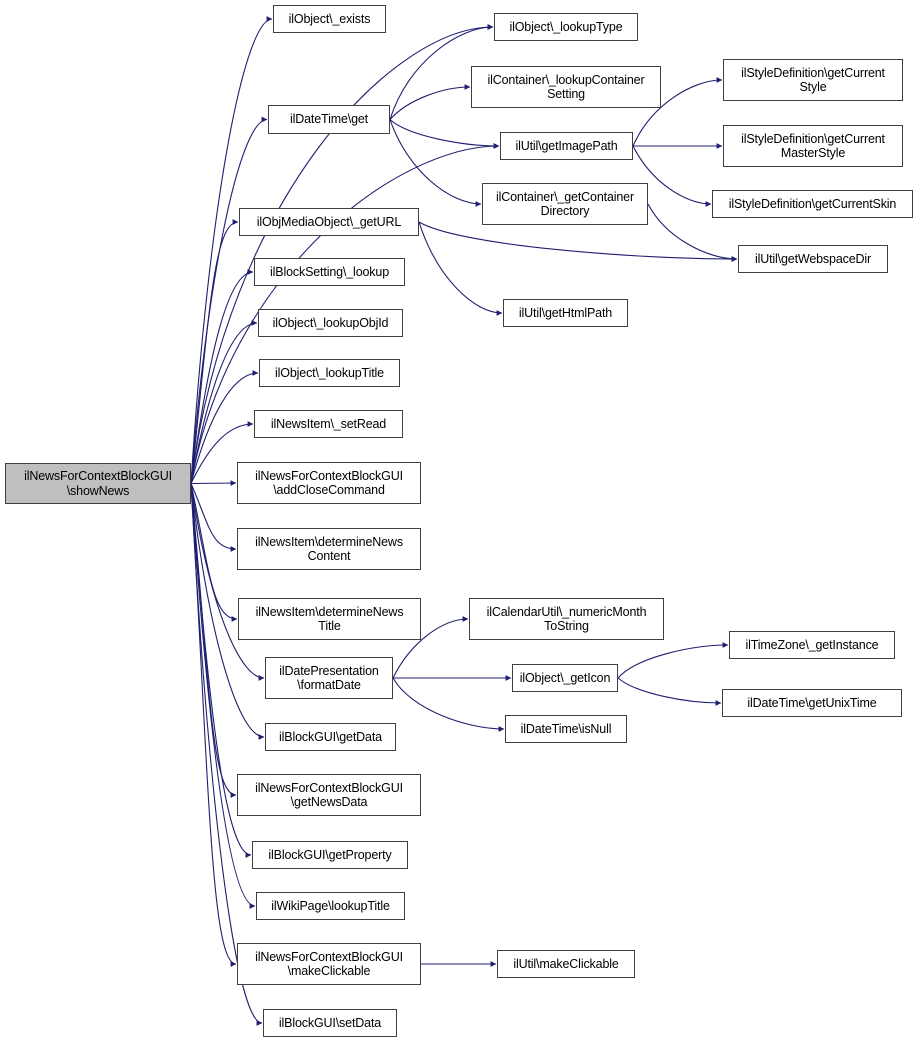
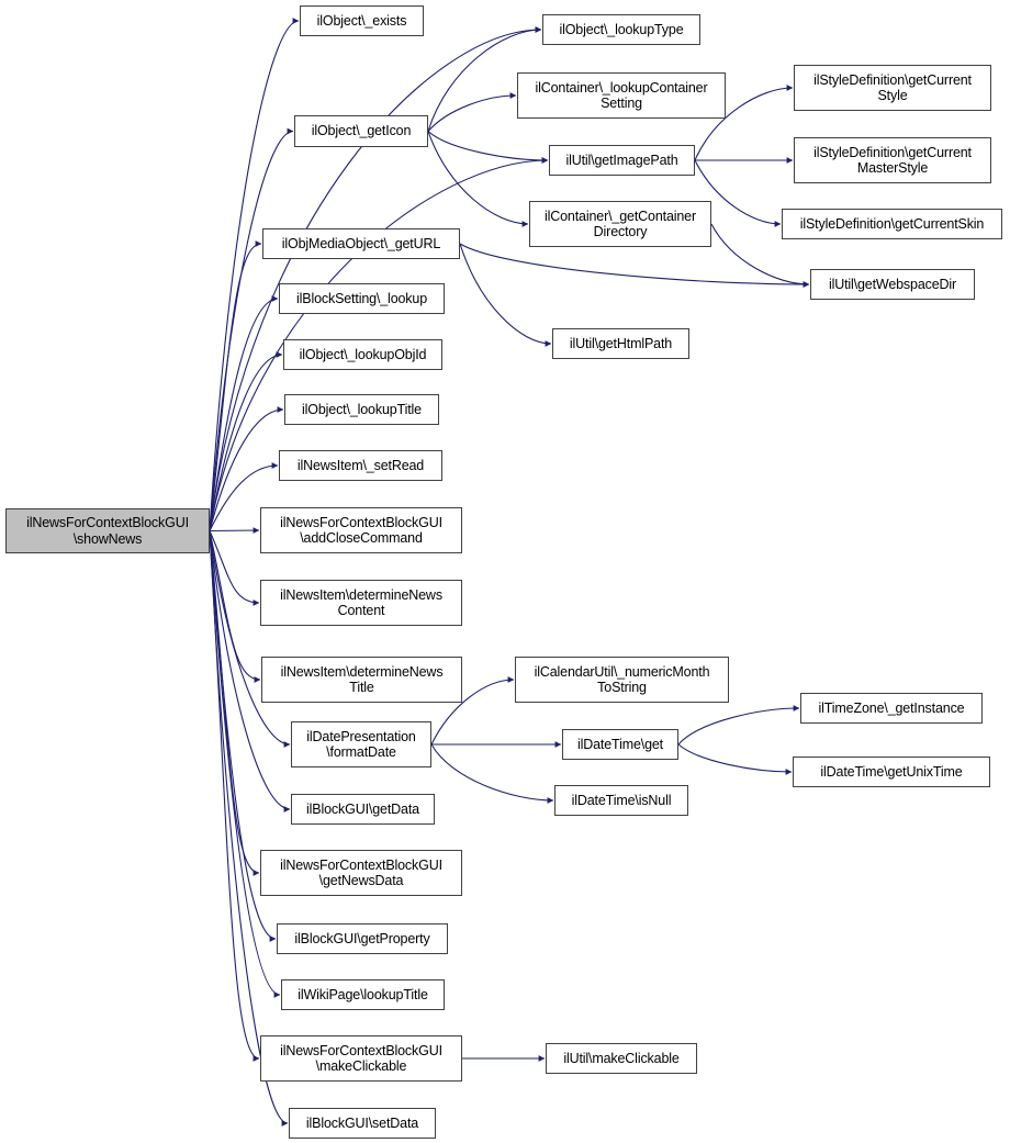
  ilNewsForContextBlockGUI
  \showNews
  ilObject\_exists
- ilDateTime\get
+ ilObject\_getIcon
  ilObjMediaObject\_getURL
  ilBlockSetting\_lookup
  ilObject\_lookupObjId
  ilObject\_lookupTitle
  ilNewsItem\_setRead
  ilNewsForContextBlockGUI
  \addCloseCommand
  ilNewsItem\determineNews
  Content
  ilNewsItem\determineNews
  Title
  ilDatePresentation
  \formatDate
  ilBlockGUI\getData
  ilNewsForContextBlockGUI
  \getNewsData
  ilBlockGUI\getProperty
  ilWikiPage\lookupTitle
  ilNewsForContextBlockGUI
  \makeClickable
  ilBlockGUI\setData
  ilObject\_lookupType
  ilContainer\_lookupContainer
  Setting
  ilUtil\getImagePath
  ilContainer\_getContainer
  Directory
  ilUtil\getHtmlPath
  ilCalendarUtil\_numericMonth
  ToString
- ilObject\_getIcon
+ ilDateTime\get
  ilDateTime\isNull
  ilUtil\makeClickable
  ilStyleDefinition\getCurrent
  Style
  ilStyleDefinition\getCurrent
  MasterStyle
  ilStyleDefinition\getCurrentSkin
  ilUtil\getWebspaceDir
  ilTimeZone\_getInstance
  ilDateTime\getUnixTime
